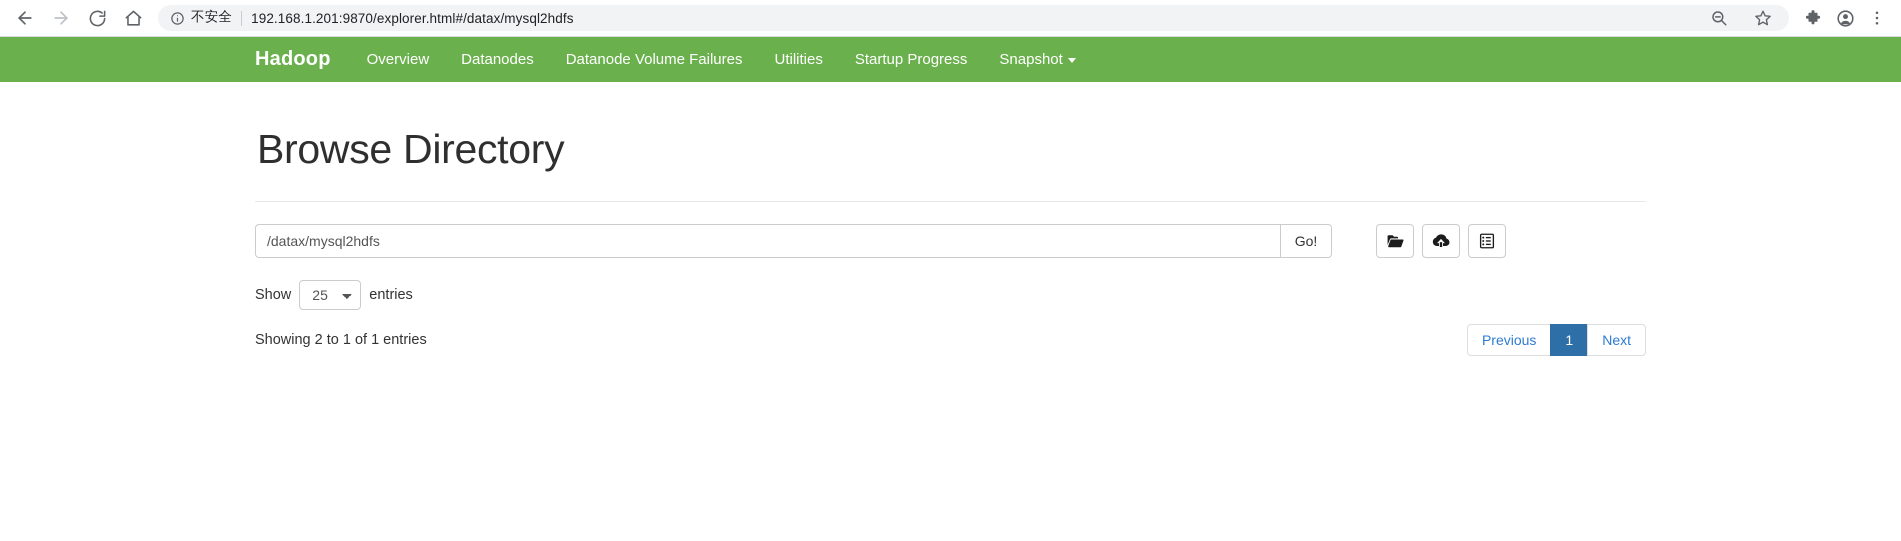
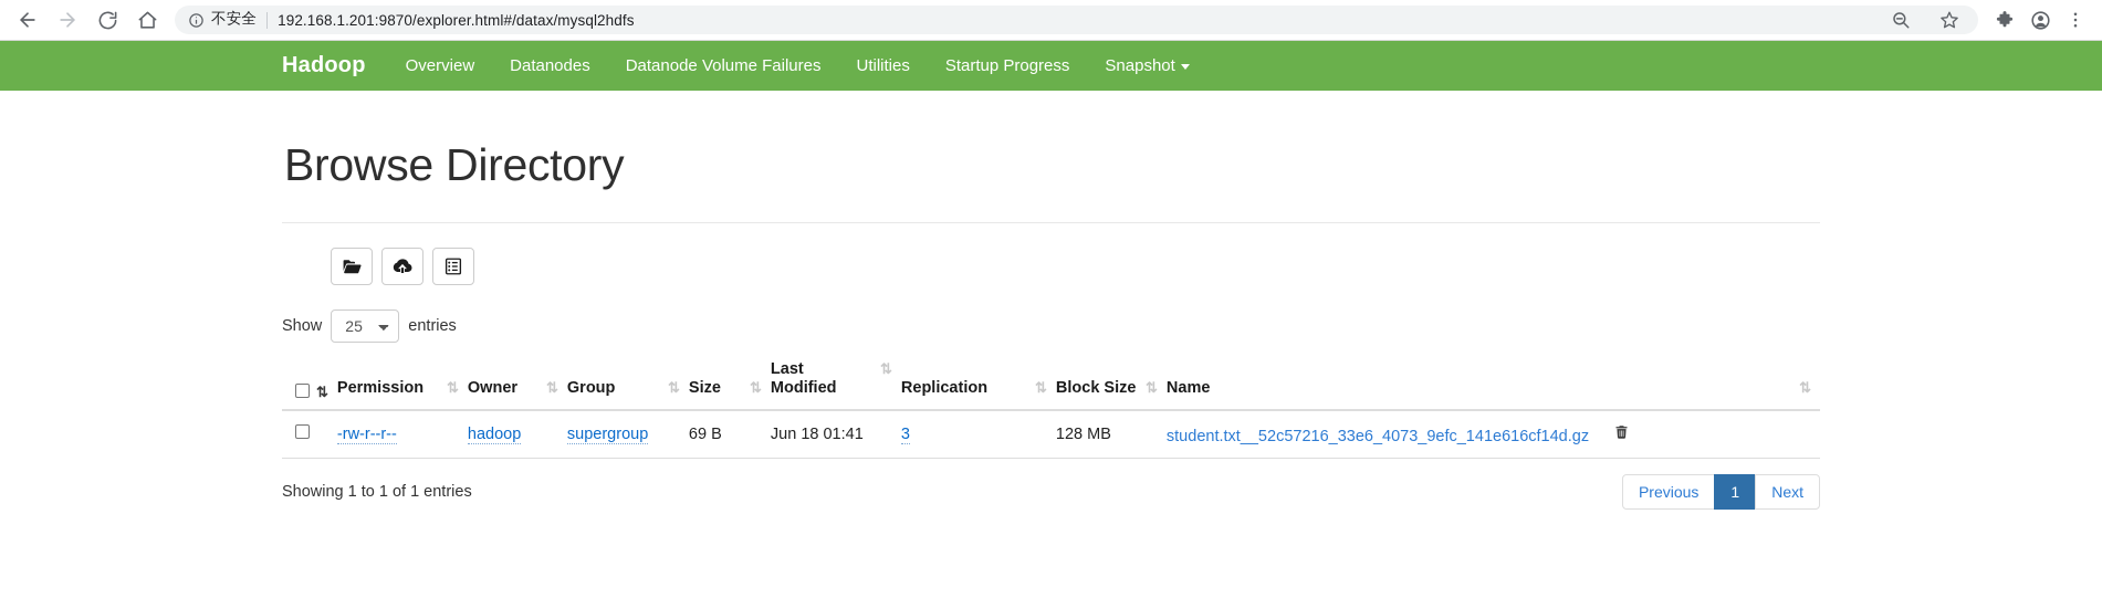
  不安全
  192.168.1.201:9870/explorer.html#/datax/mysql2hdfs
  Hadoop
  Overview
  Datanodes
  Datanode Volume Failures
  Utilities
  Startup Progress
  Snapshot
  Browse Directory
- /datax/mysql2hdfs
- Go!
  Show
  25
  entries
+ ⇅	Permission ⇅	Owner ⇅	Group ⇅	Size ⇅	Last Modified⇅	Replication ⇅	Block Size ⇅	Name ⇅
+ 	-rw-r--r--	hadoop	supergroup	69 B	Jun 18 01:41	3	128 MB	student.txt__52c57216_33e6_4073_9efc_141e616cf14d.gz
- Showing 2 to 1 of 1 entries
+ Showing 1 to 1 of 1 entries
  Previous
  1
  Next
